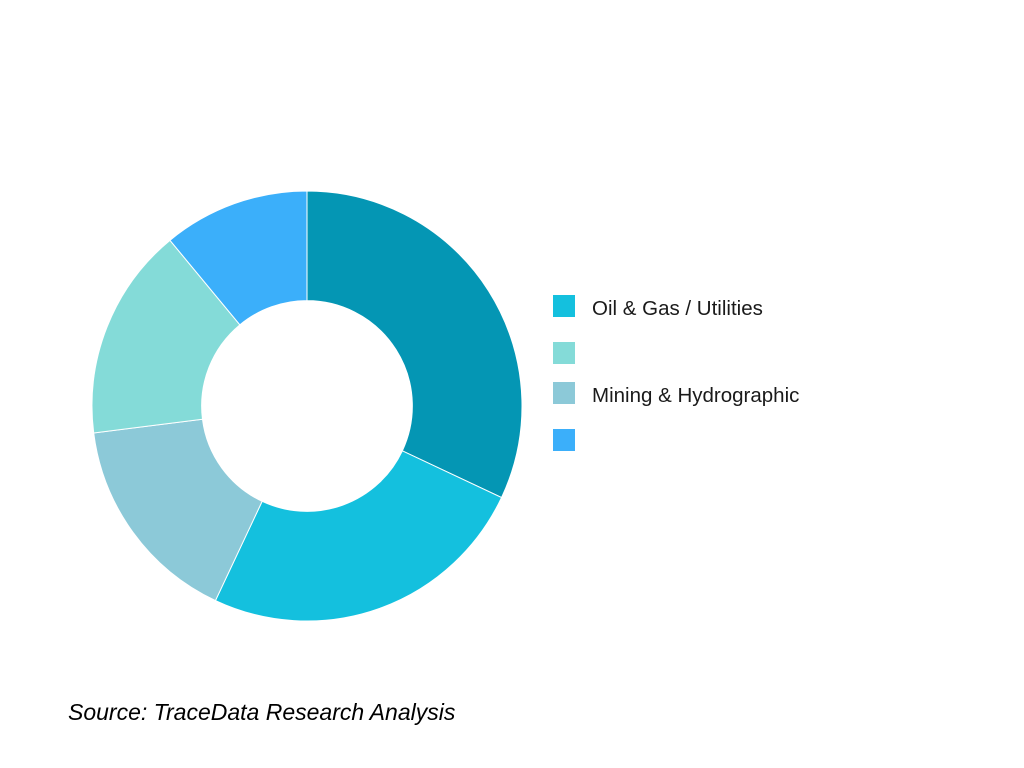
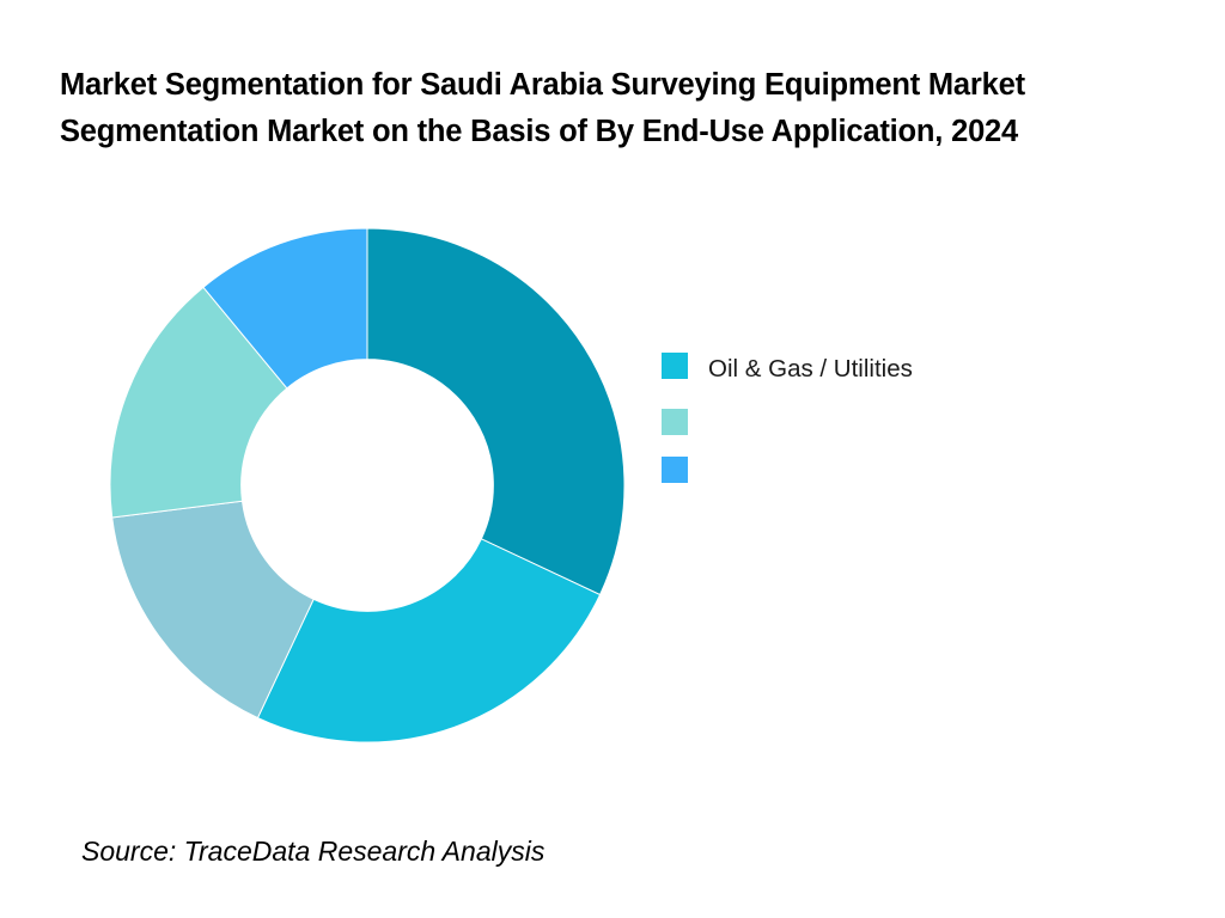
+ Market Segmentation for Saudi Arabia Surveying Equipment Market Segmentation Market on the Basis of By End-Use Application, 2024
  Oil & Gas / Utilities
- Mining & Hydrographic
  Source: TraceData Research Analysis
